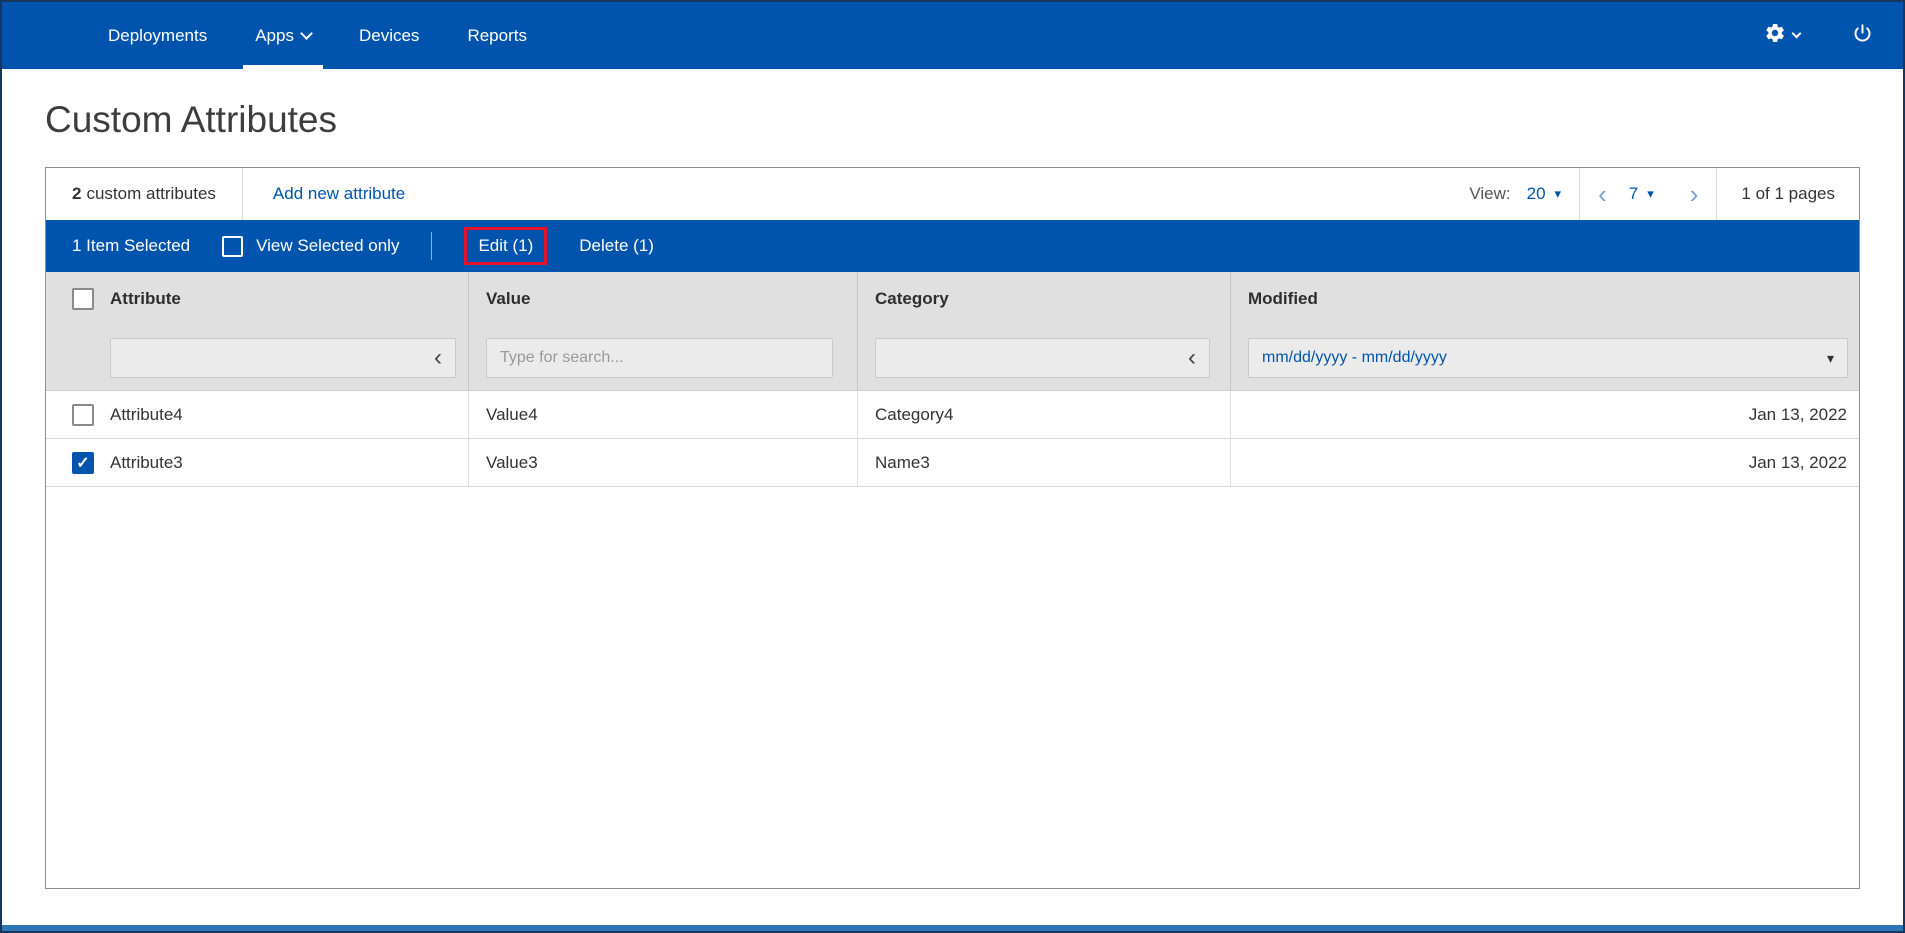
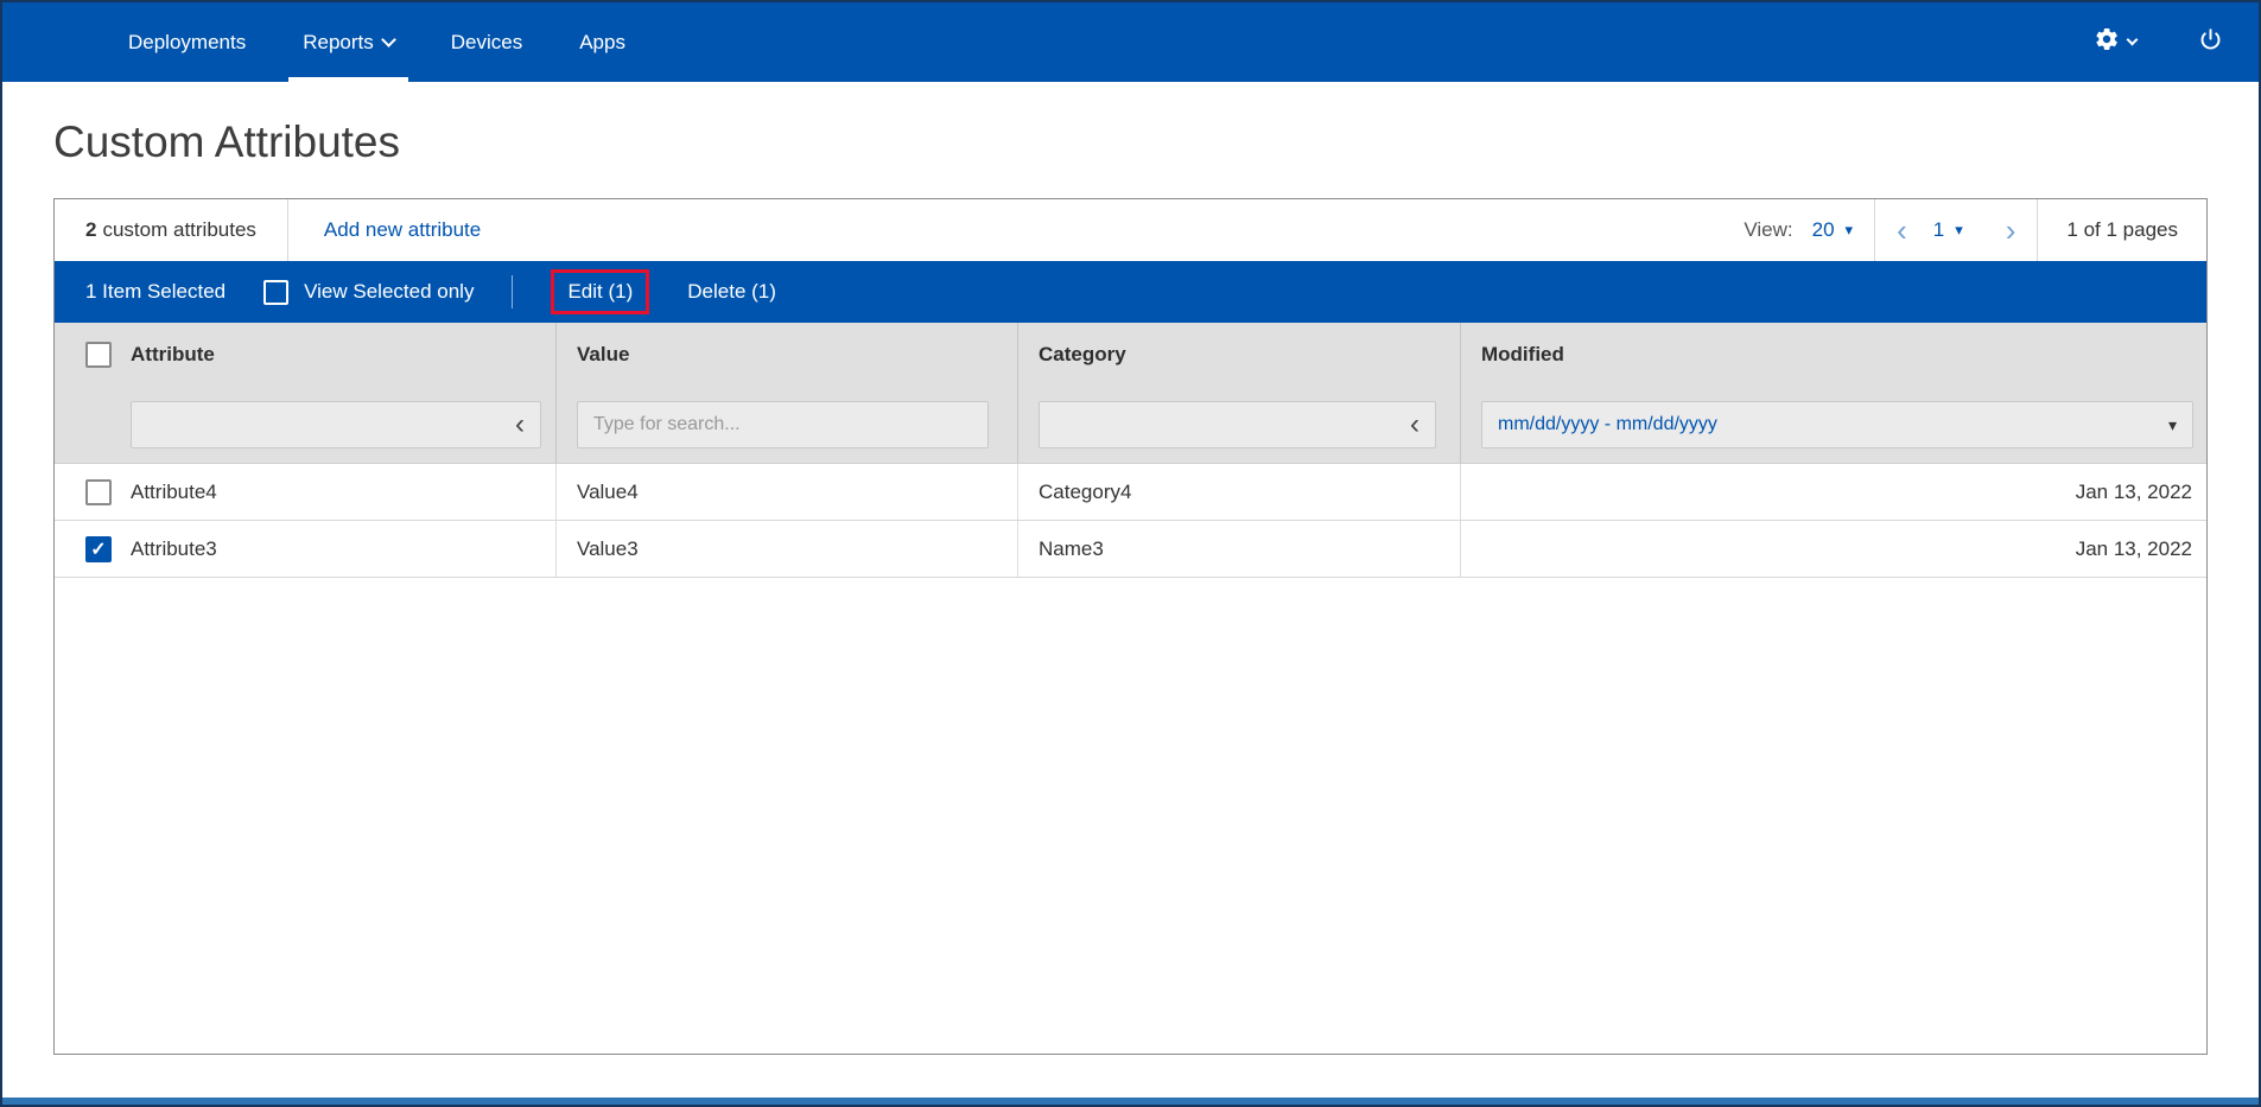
  Deployments
- Apps
+ Reports
  Devices
- Reports
+ Apps
  Custom Attributes
  2 custom attributes
  Add new attribute
  View:
  20
  ▾
  ‹
- 7
+ 1
  ▾
  ›
  1 of 1 pages
  1 Item Selected
  View Selected only
  Edit (1)
  Delete (1)
  Attribute
  Value
  Category
  Modified
  ‹
  Type for search...
  ‹
  mm/dd/yyyy - mm/dd/yyyy
  ▾
  Attribute4
  Value4
  Category4
  Jan 13, 2022
  Attribute3
  Value3
  Name3
  Jan 13, 2022
